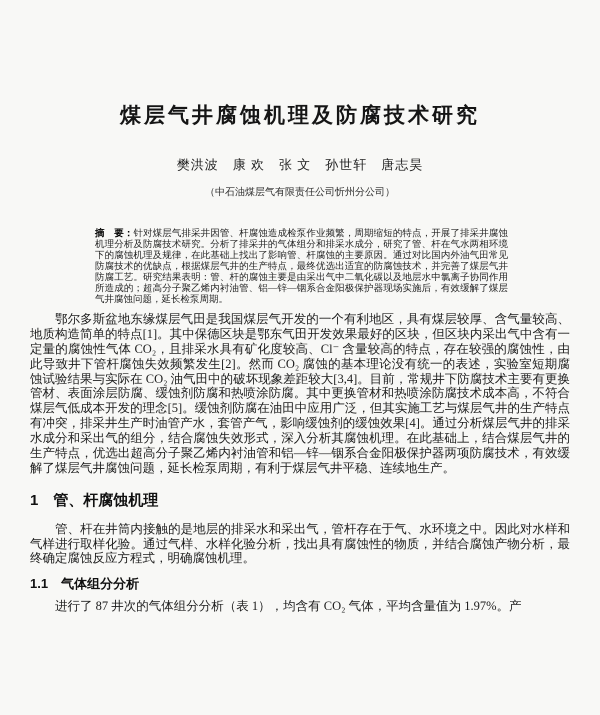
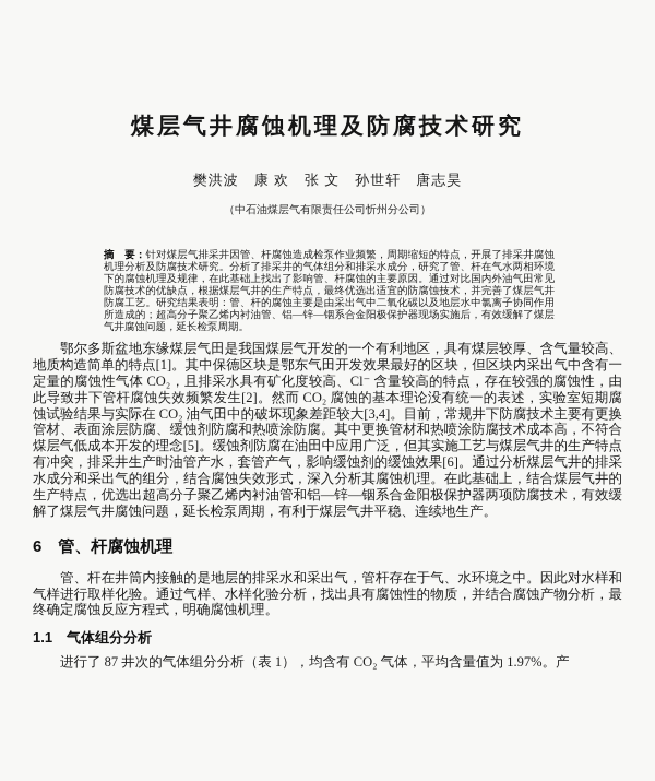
  煤层气井腐蚀机理及防腐技术研究
  樊洪波 康 欢 张 文 孙世轩 唐志昊
  （中石油煤层气有限责任公司忻州分公司）
  摘 要：针对煤层气排采井因管、杆腐蚀造成检泵作业频繁，周期缩短的特点，开展了排采井腐蚀机理分析及防腐技术研究。分析了排采井的气体组分和排采水成分，研究了管、杆在气水两相环境下的腐蚀机理及规律，在此基础上找出了影响管、杆腐蚀的主要原因。通过对比国内外油气田常见防腐技术的优缺点，根据煤层气井的生产特点，最终优选出适宜的防腐蚀技术，并完善了煤层气井防腐工艺。研究结果表明：管、杆的腐蚀主要是由采出气中二氧化碳以及地层水中氯离子协同作用所造成的；超高分子聚乙烯内衬油管、铝—锌—铟系合金阳极保护器现场实施后，有效缓解了煤层气井腐蚀问题，延长检泵周期。
- 鄂尔多斯盆地东缘煤层气田是我国煤层气开发的一个有利地区，具有煤层较厚、含气量较高、地质构造简单的特点[1]。其中保德区块是鄂东气田开发效果最好的区块，但区块内采出气中含有一定量的腐蚀性气体 CO₂，且排采水具有矿化度较高、Cl⁻ 含量较高的特点，存在较强的腐蚀性，由此导致井下管杆腐蚀失效频繁发生[2]。然而 CO₂ 腐蚀的基本理论没有统一的表述，实验室短期腐蚀试验结果与实际在 CO₂ 油气田中的破坏现象差距较大[3,4]。目前，常规井下防腐技术主要有更换管材、表面涂层防腐、缓蚀剂防腐和热喷涂防腐。其中更换管材和热喷涂防腐技术成本高，不符合煤层气低成本开发的理念[5]。缓蚀剂防腐在油田中应用广泛，但其实施工艺与煤层气井的生产特点有冲突，排采井生产时油管产水，套管产气，影响缓蚀剂的缓蚀效果[4]。通过分析煤层气井的排采水成分和采出气的组分，结合腐蚀失效形式，深入分析其腐蚀机理。在此基础上，结合煤层气井的生产特点，优选出超高分子聚乙烯内衬油管和铝—锌—铟系合金阳极保护器两项防腐技术，有效缓解了煤层气井腐蚀问题，延长检泵周期，有利于煤层气井平稳、连续地生产。
+ 鄂尔多斯盆地东缘煤层气田是我国煤层气开发的一个有利地区，具有煤层较厚、含气量较高、地质构造简单的特点[1]。其中保德区块是鄂东气田开发效果最好的区块，但区块内采出气中含有一定量的腐蚀性气体 CO₂，且排采水具有矿化度较高、Cl⁻ 含量较高的特点，存在较强的腐蚀性，由此导致井下管杆腐蚀失效频繁发生[2]。然而 CO₂ 腐蚀的基本理论没有统一的表述，实验室短期腐蚀试验结果与实际在 CO₂ 油气田中的破坏现象差距较大[3,4]。目前，常规井下防腐技术主要有更换管材、表面涂层防腐、缓蚀剂防腐和热喷涂防腐。其中更换管材和热喷涂防腐技术成本高，不符合煤层气低成本开发的理念[5]。缓蚀剂防腐在油田中应用广泛，但其实施工艺与煤层气井的生产特点有冲突，排采井生产时油管产水，套管产气，影响缓蚀剂的缓蚀效果[6]。通过分析煤层气井的排采水成分和采出气的组分，结合腐蚀失效形式，深入分析其腐蚀机理。在此基础上，结合煤层气井的生产特点，优选出超高分子聚乙烯内衬油管和铝—锌—铟系合金阳极保护器两项防腐技术，有效缓解了煤层气井腐蚀问题，延长检泵周期，有利于煤层气井平稳、连续地生产。
- 1 管、杆腐蚀机理
+ 6 管、杆腐蚀机理
  管、杆在井筒内接触的是地层的排采水和采出气，管杆存在于气、水环境之中。因此对水样和气样进行取样化验。通过气样、水样化验分析，找出具有腐蚀性的物质，并结合腐蚀产物分析，最终确定腐蚀反应方程式，明确腐蚀机理。
  1.1 气体组分分析
  进行了 87 井次的气体组分分析（表 1），均含有 CO₂ 气体，平均含量值为 1.97%。产
